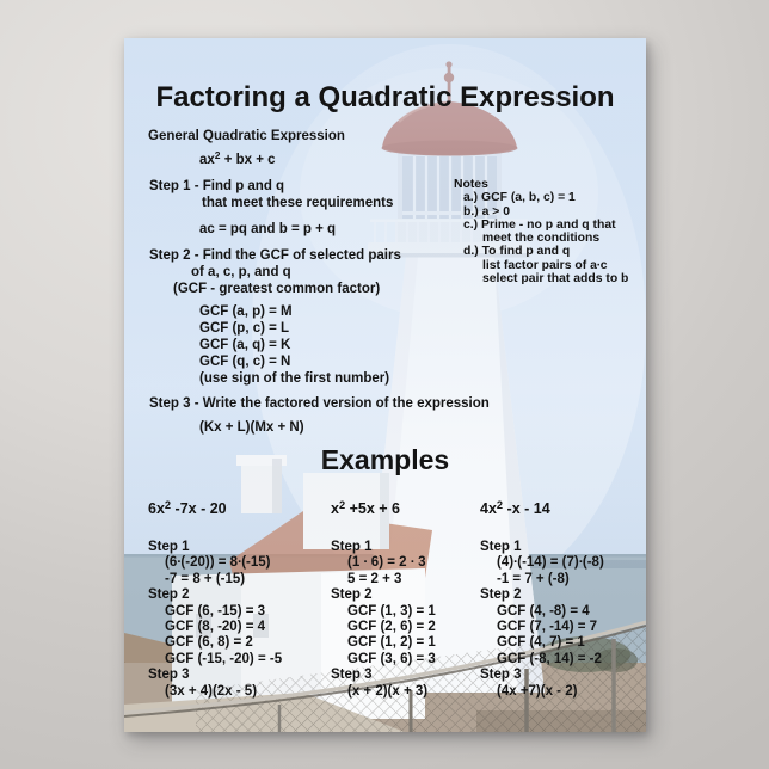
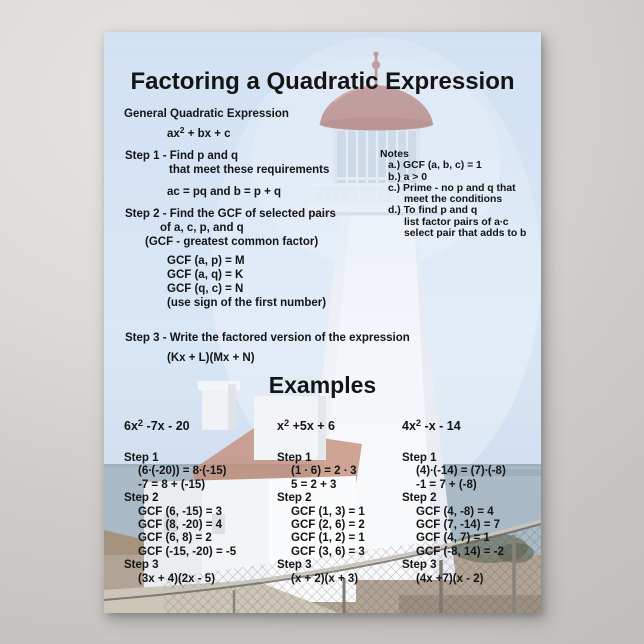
  Factoring a Quadratic Expression
  General Quadratic Expression
  ax2 + bx + c
  Step 1 - Find p and q
  that meet these requirements
  ac = pq and b = p + q
  Step 2 - Find the GCF of selected pairs
  of a, c, p, and q
  (GCF - greatest common factor)
  GCF (a, p) = M
- GCF (p, c) = L
  GCF (a, q) = K
  GCF (q, c) = N
  (use sign of the first number)
  Step 3 - Write the factored version of the expression
  (Kx + L)(Mx + N)
  Notes
  a.) GCF (a, b, c) = 1
  b.) a > 0
  c.) Prime - no p and q that
  meet the conditions
  d.) To find p and q
  list factor pairs of a∙c
  select pair that adds to b
  Examples
  6x2 -7x - 20
  Step 1
  (6∙(-20)) = 8∙(-15)
  -7 = 8 + (-15)
  Step 2
  GCF (6, -15) = 3
  GCF (8, -20) = 4
  GCF (6, 8) = 2
  GCF (-15, -20) = -5
  Step 3
  (3x + 4)(2x - 5)
  x2 +5x + 6
  Step 1
  (1 ∙ 6) = 2 ∙ 3
  5 = 2 + 3
  Step 2
  GCF (1, 3) = 1
  GCF (2, 6) = 2
  GCF (1, 2) = 1
  GCF (3, 6) = 3
  Step 3
  (x + 2)(x + 3)
  4x2 -x - 14
  Step 1
  (4)∙(-14) = (7)∙(-8)
  -1 = 7 + (-8)
  Step 2
  GCF (4, -8) = 4
  GCF (7, -14) = 7
  GCF (4, 7) = 1
  GCF (-8, 14) = -2
  Step 3
  (4x +7)(x - 2)
